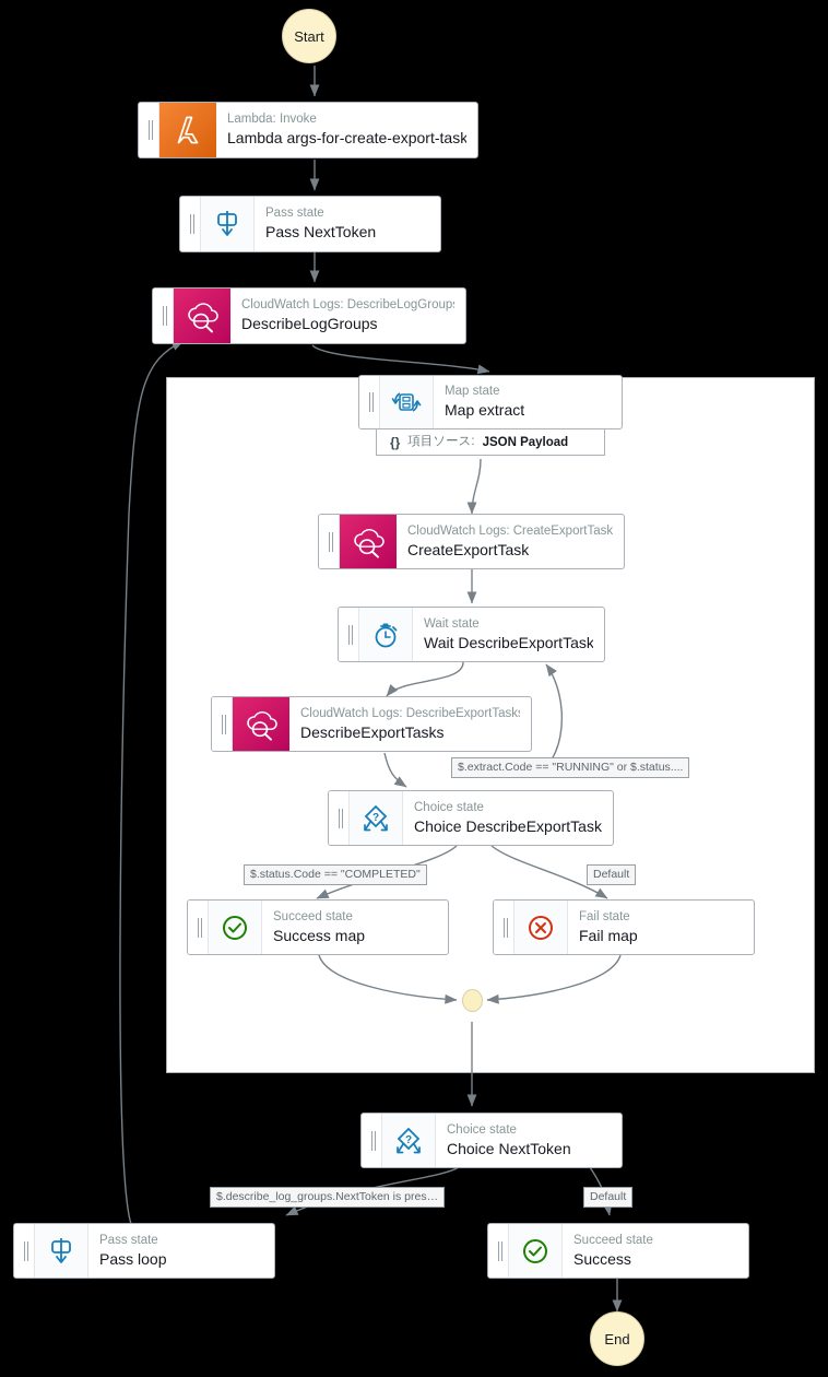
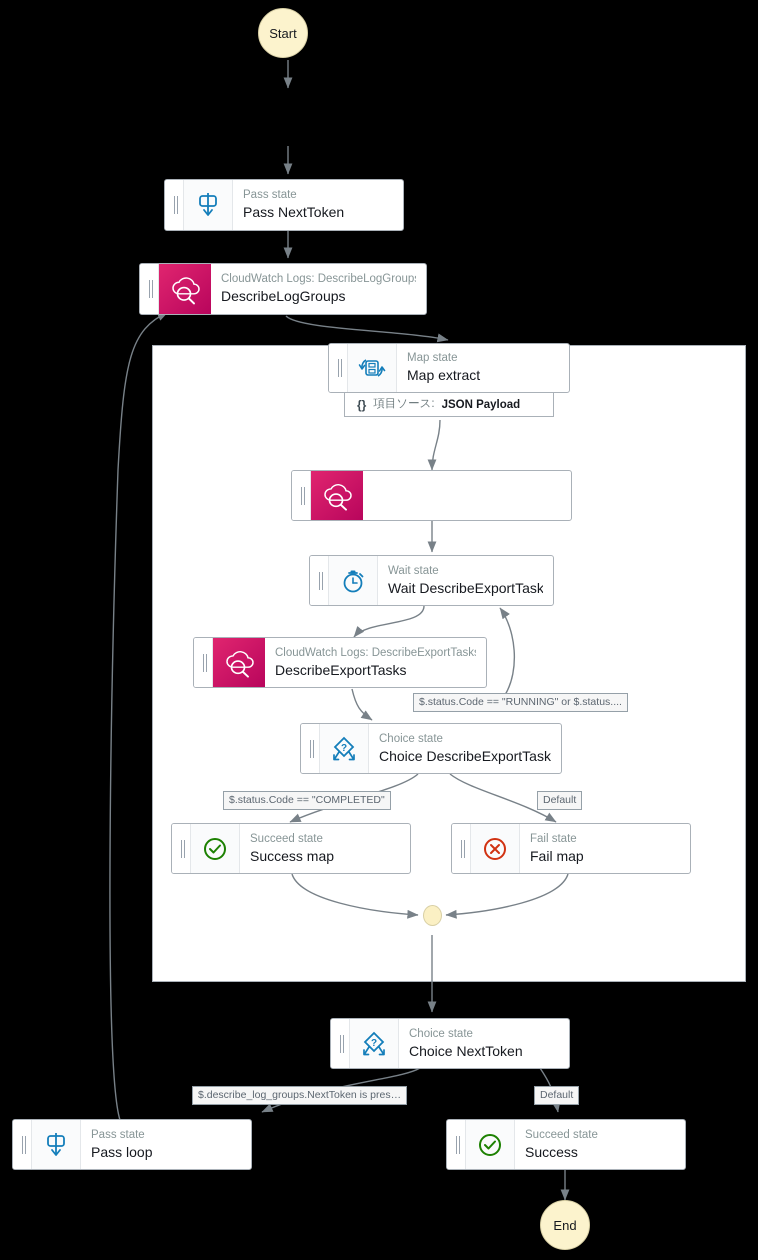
  Start
  End
- Lambda: Invoke
- Lambda args-for-create-export-task
  Pass state
  Pass NextToken
  CloudWatch Logs: DescribeLogGroup
  DescribeLogGroups
  Map state
  Map extract
  {}
  項目ソース:
  JSON Payload
- CloudWatch Logs: CreateExportTask
- CreateExportTask
  Wait state
  Wait DescribeExportTask
  CloudWatch Logs: DescribeExportTask
  DescribeExportTasks
  ?
  Choice state
  Choice DescribeExportTask
  Succeed state
  Success map
  Fail state
  Fail map
  ?
  Choice state
  Choice NextToken
  Pass state
  Pass loop
  Succeed state
  Success
- $.extract.Code == "RUNNING" or $.status....
+ $.status.Code == "RUNNING" or $.status....
  $.status.Code == "COMPLETED"
  Default
  $.describe_log_groups.NextToken is pres…
  Default
